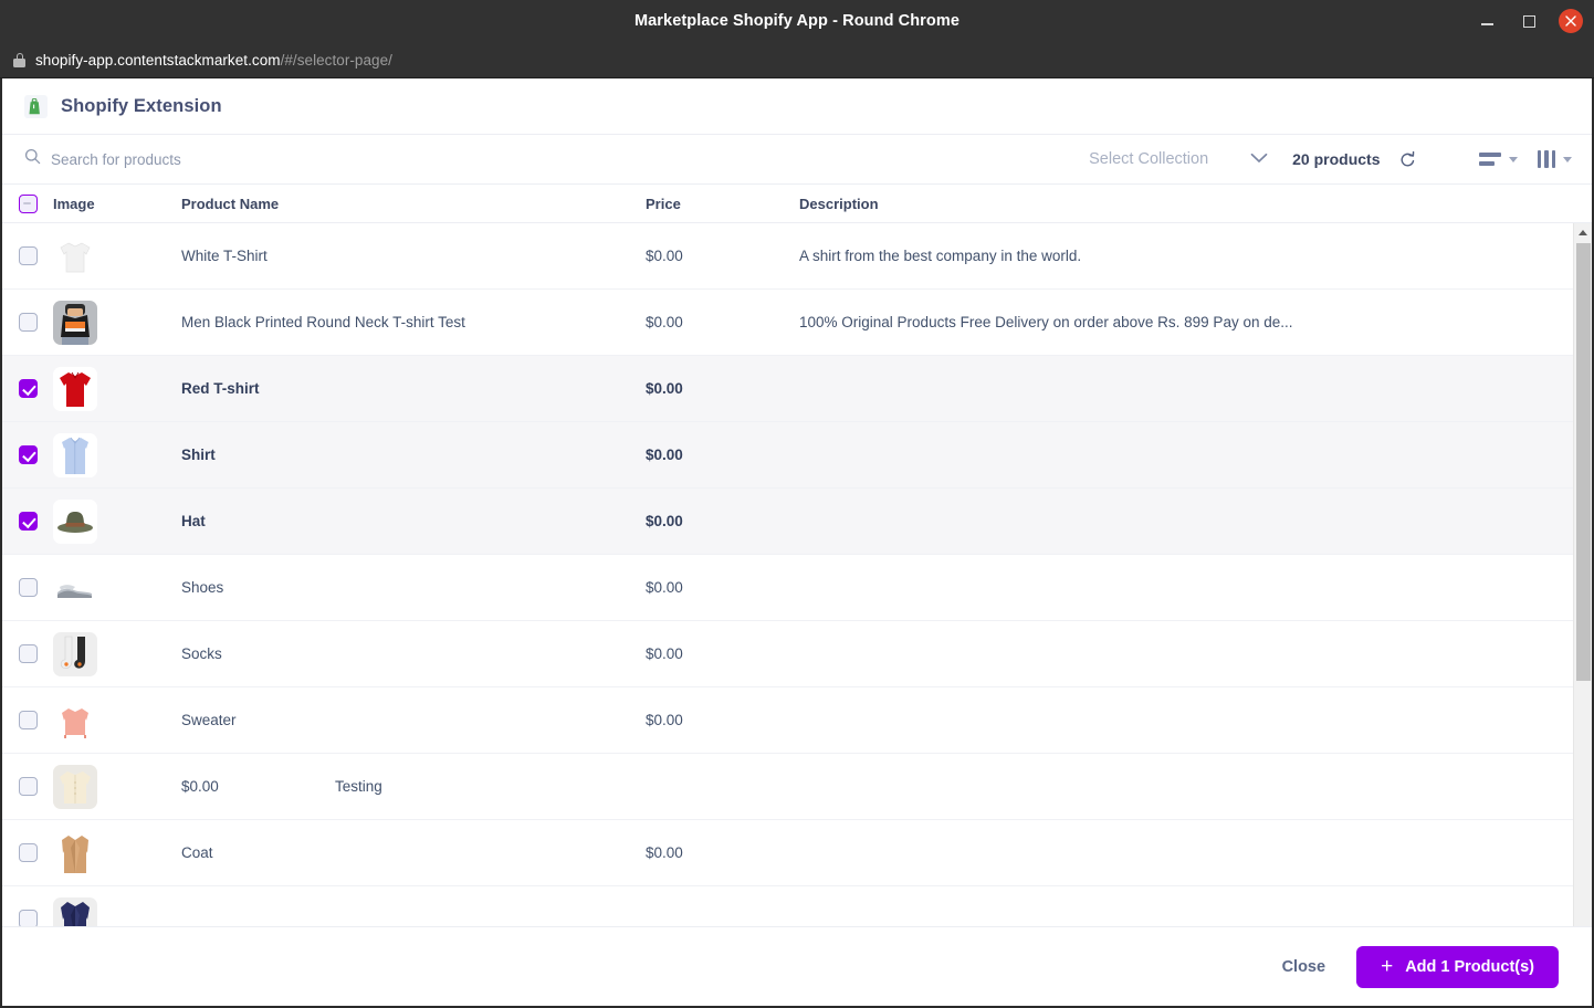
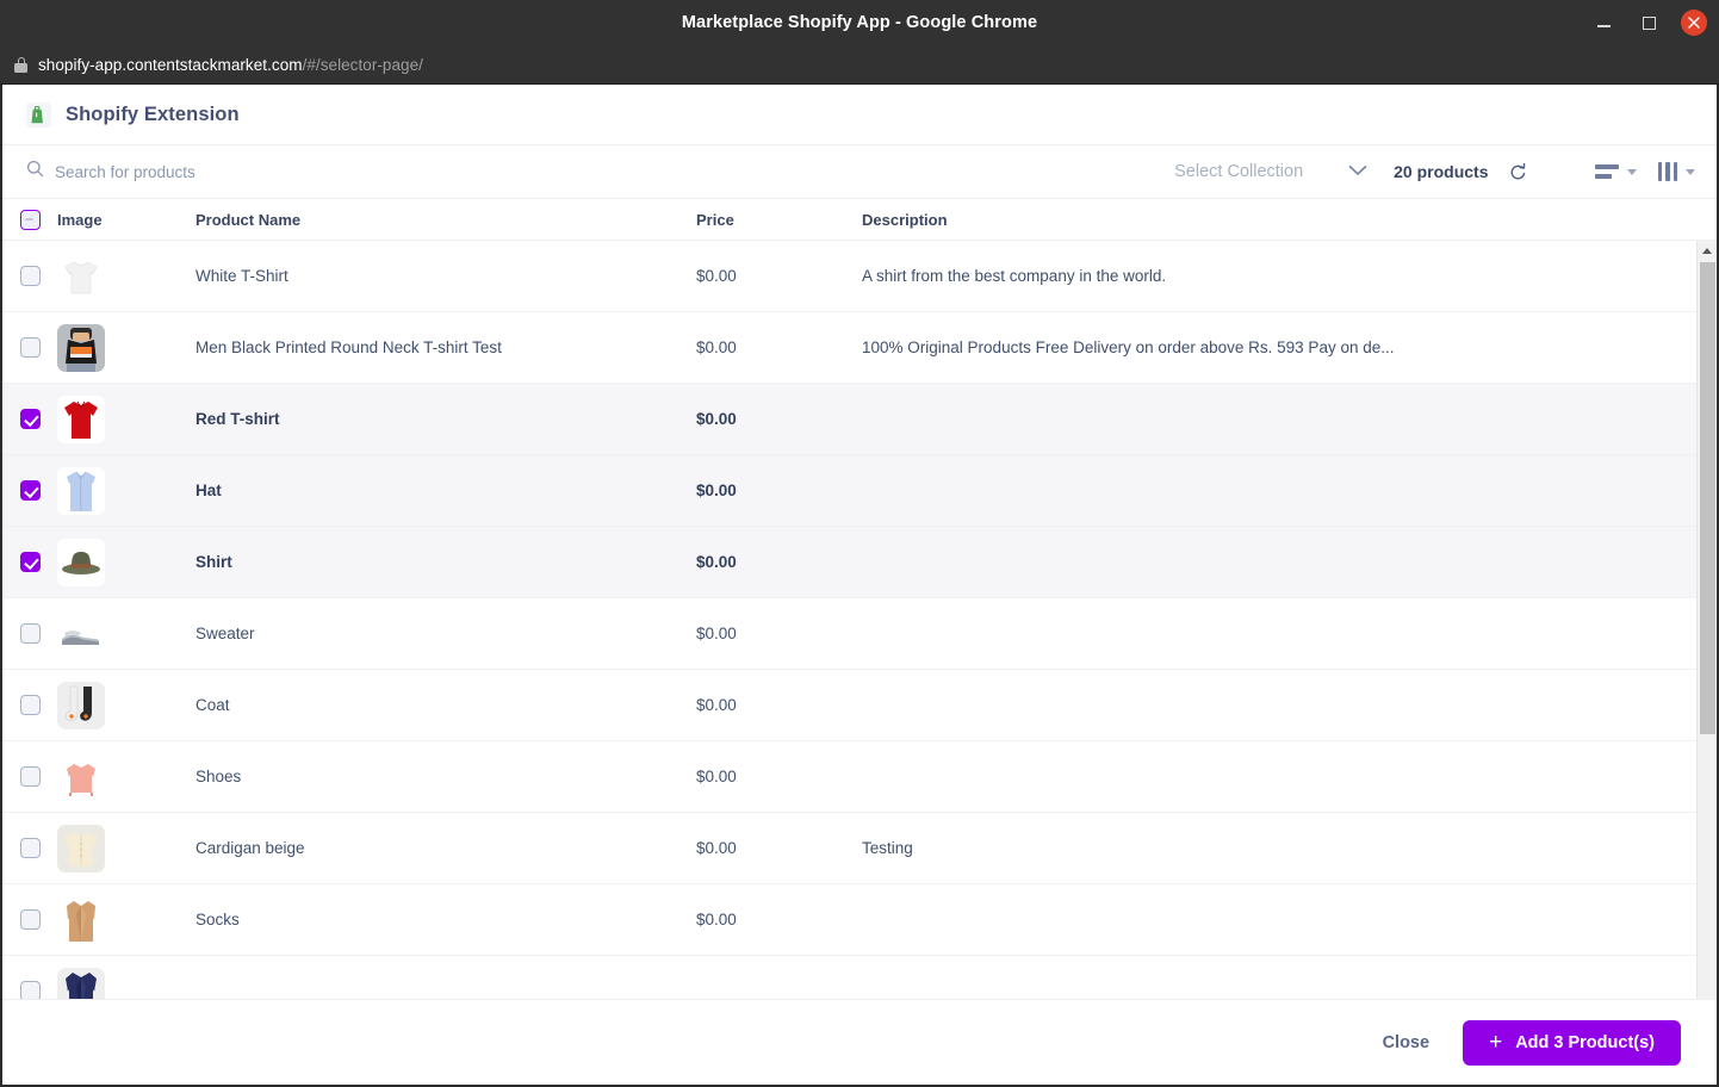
- Marketplace Shopify App - Round Chrome
+ Marketplace Shopify App - Google Chrome
  shopify-app.contentstackmarket.com/#/selector-page/
  Shopify Extension
  Search for products
  Select Collection
  20 products
  Image
  Product Name
  Price
  Description
  White T-Shirt
  $0.00
  A shirt from the best company in the world.
  Men Black Printed Round Neck T-shirt Test
  $0.00
- 100% Original Products Free Delivery on order above Rs. 899 Pay on de...
+ 100% Original Products Free Delivery on order above Rs. 593 Pay on de...
  Red T-shirt
  $0.00
- Shirt
+ Hat
  $0.00
- Hat
+ Shirt
  $0.00
- Shoes
+ Sweater
  $0.00
- Socks
+ Coat
  $0.00
- Sweater
+ Shoes
  $0.00
+ Cardigan beige
  $0.00
  Testing
- Coat
+ Socks
  $0.00
  Close
  +
- Add 1 Product(s)
+ Add 3 Product(s)
